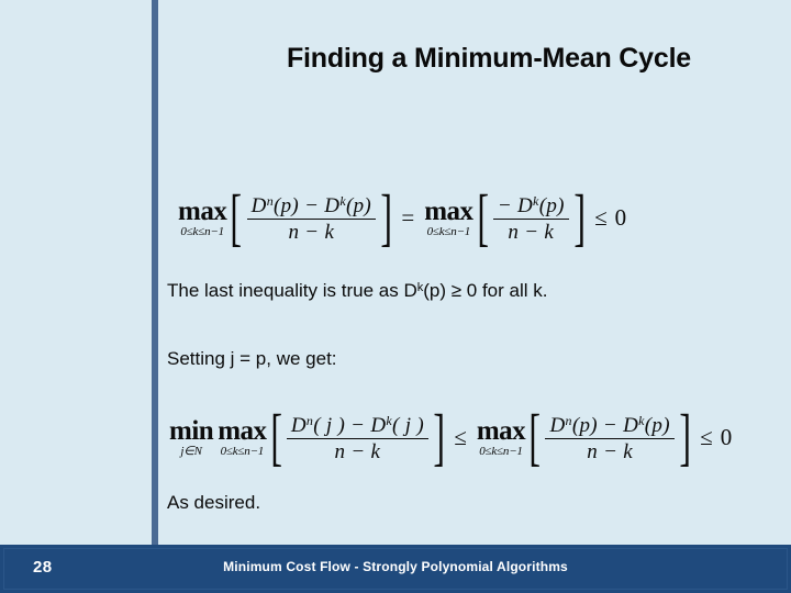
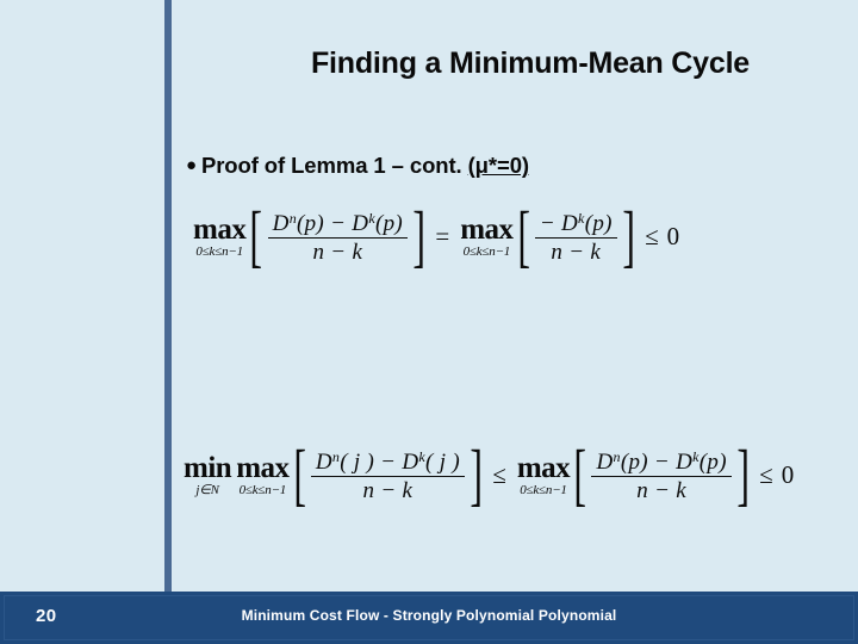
  Finding a Minimum-Mean Cycle
+ ● Proof of Lemma 1 – cont. (μ*=0)
  max
  0≤k≤n−1
  [
  Dn(p) − Dk(p)
  n − k
  ] =
  max
  0≤k≤n−1
  [
  − Dk(p)
  n − k
  ] ≤ 0
- The last inequality is true as Dk(p) ≥ 0 for all k.
- Setting j = p, we get:
  min
  j∈N
  max
  0≤k≤n−1
  [
  Dn( j ) − Dk( j )
  n − k
  ] ≤
  max
  0≤k≤n−1
  [
  Dn(p) − Dk(p)
  n − k
  ] ≤ 0
- As desired.
- 28
+ 20
- Minimum Cost Flow - Strongly Polynomial Algorithms
+ Minimum Cost Flow - Strongly Polynomial Polynomial
